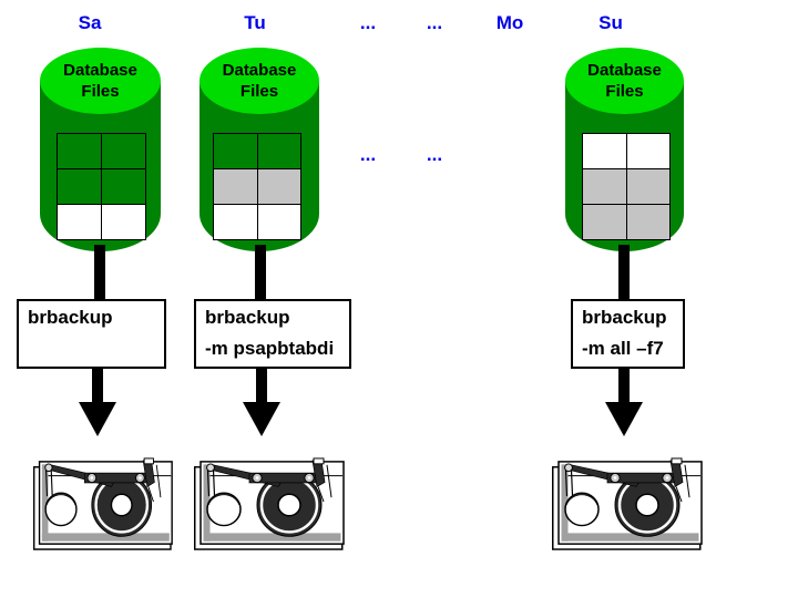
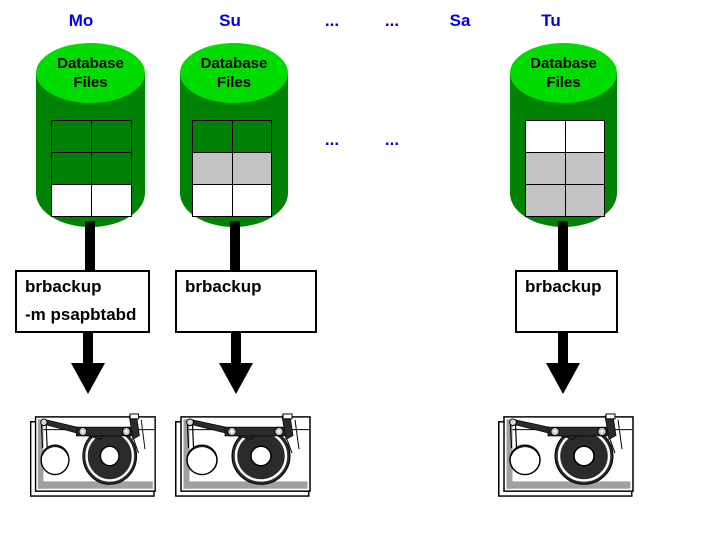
- Sa
+ Mo
- Tu
+ Su
  ...
  ...
- Mo
+ Sa
- Su
+ Tu
  ...
  ...
  Database
  Files
  brbackup
+ -m psapbtabd
  Database
  Files
  brbackup
- -m psapbtabdi
  Database
  Files
  brbackup
- -m all –f7
